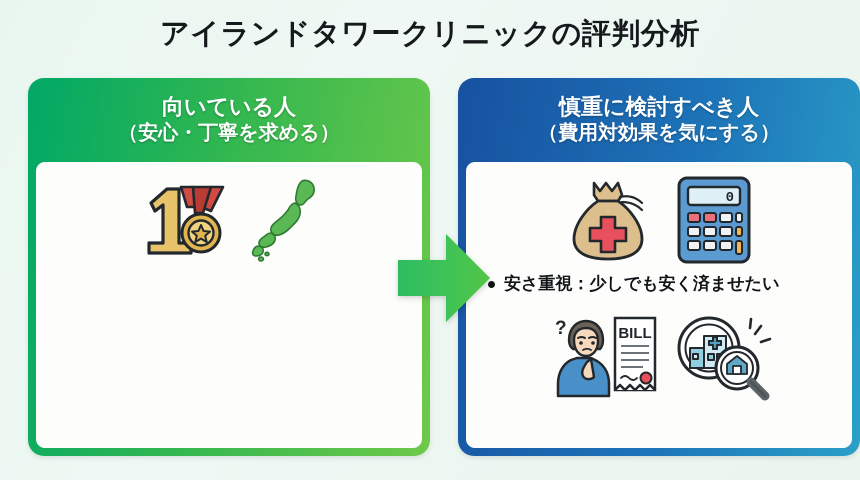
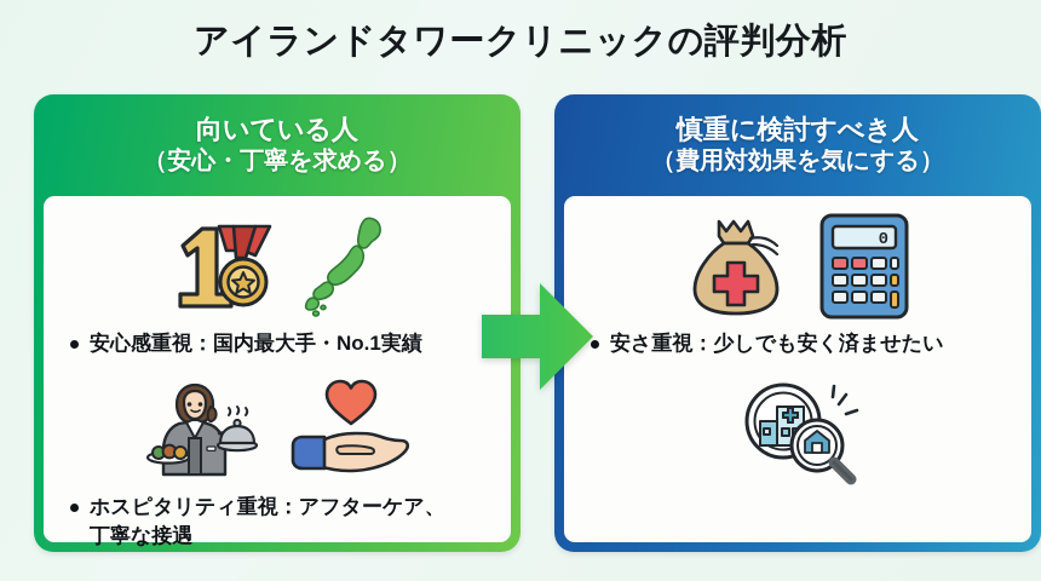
  アイランドタワークリニックの評判分析
  向いている人
  （安心・丁寧を求める）
+ 安心感重視：国内最大手・No.1実績
+ ホスピタリティ重視：アフターケア、
+ 丁寧な接遇
  慎重に検討すべき人
  （費用対効果を気にする）
  0
  安さ重視：少しでも安く済ませたい
- ?
- BILL
